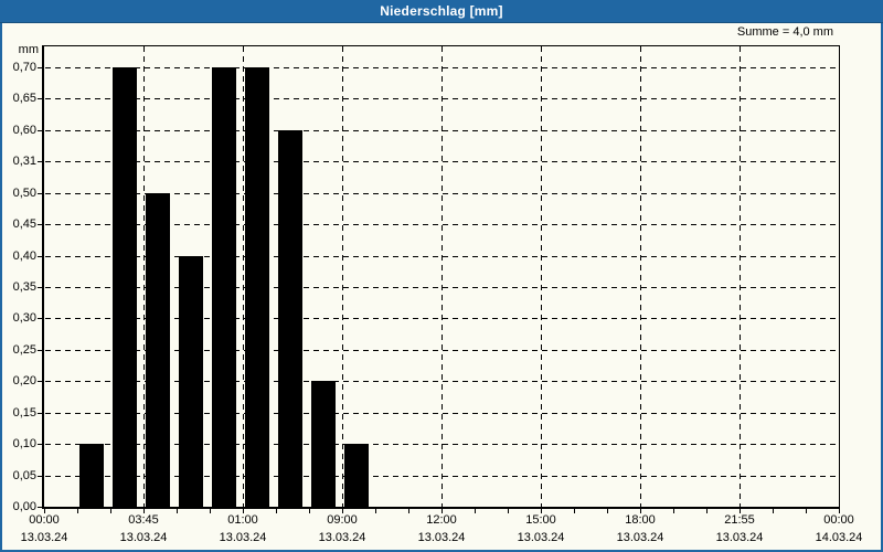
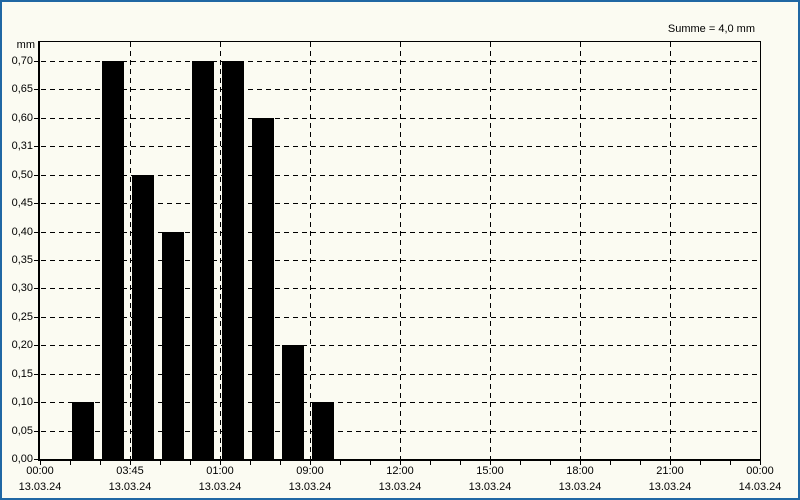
- Niederschlag [mm]
  Summe = 4,0 mm
  mm
  0,00
  0,05
  0,10
  0,15
  0,20
  0,25
  0,30
  0,35
  0,40
  0,45
  0,50
  0,31
  0,60
  0,65
  0,70
  00:00
  13.03.24
  03:45
  13.03.24
  01:00
  13.03.24
  09:00
  13.03.24
  12:00
  13.03.24
  15:00
  13.03.24
  18:00
  13.03.24
- 21:55
+ 21:00
  13.03.24
  00:00
  14.03.24
